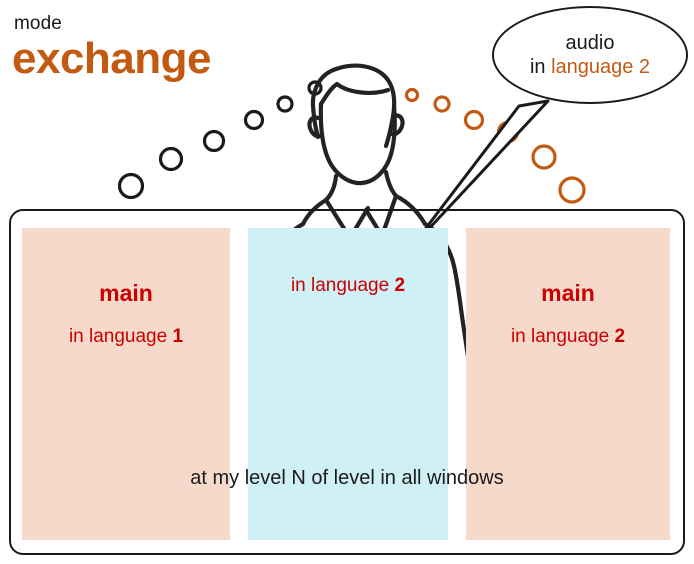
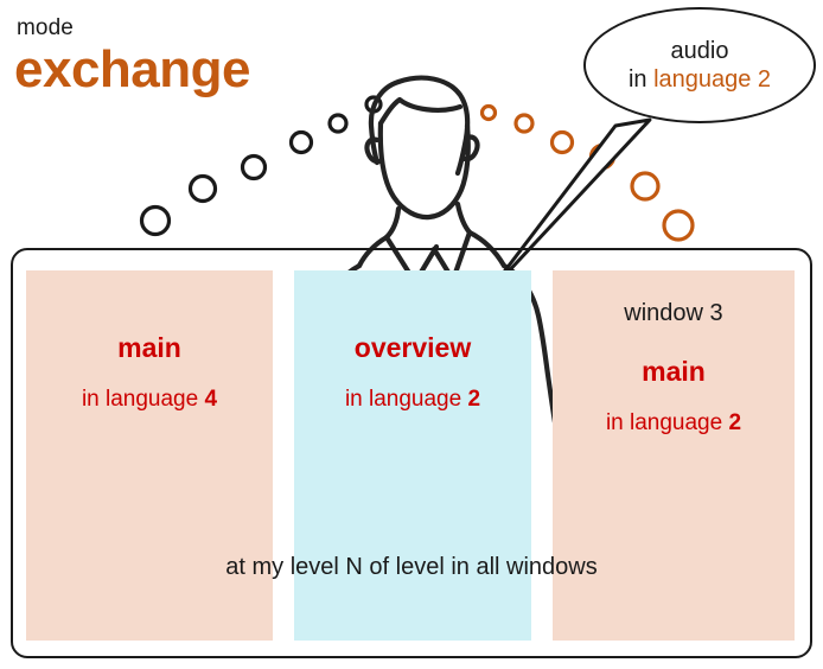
  mode
  exchange
  audio
  in language 2
  main
- in language 1
+ in language 4
+ overview
  in language 2
+ window 3
  main
  in language 2
  at my level N of level in all windows
